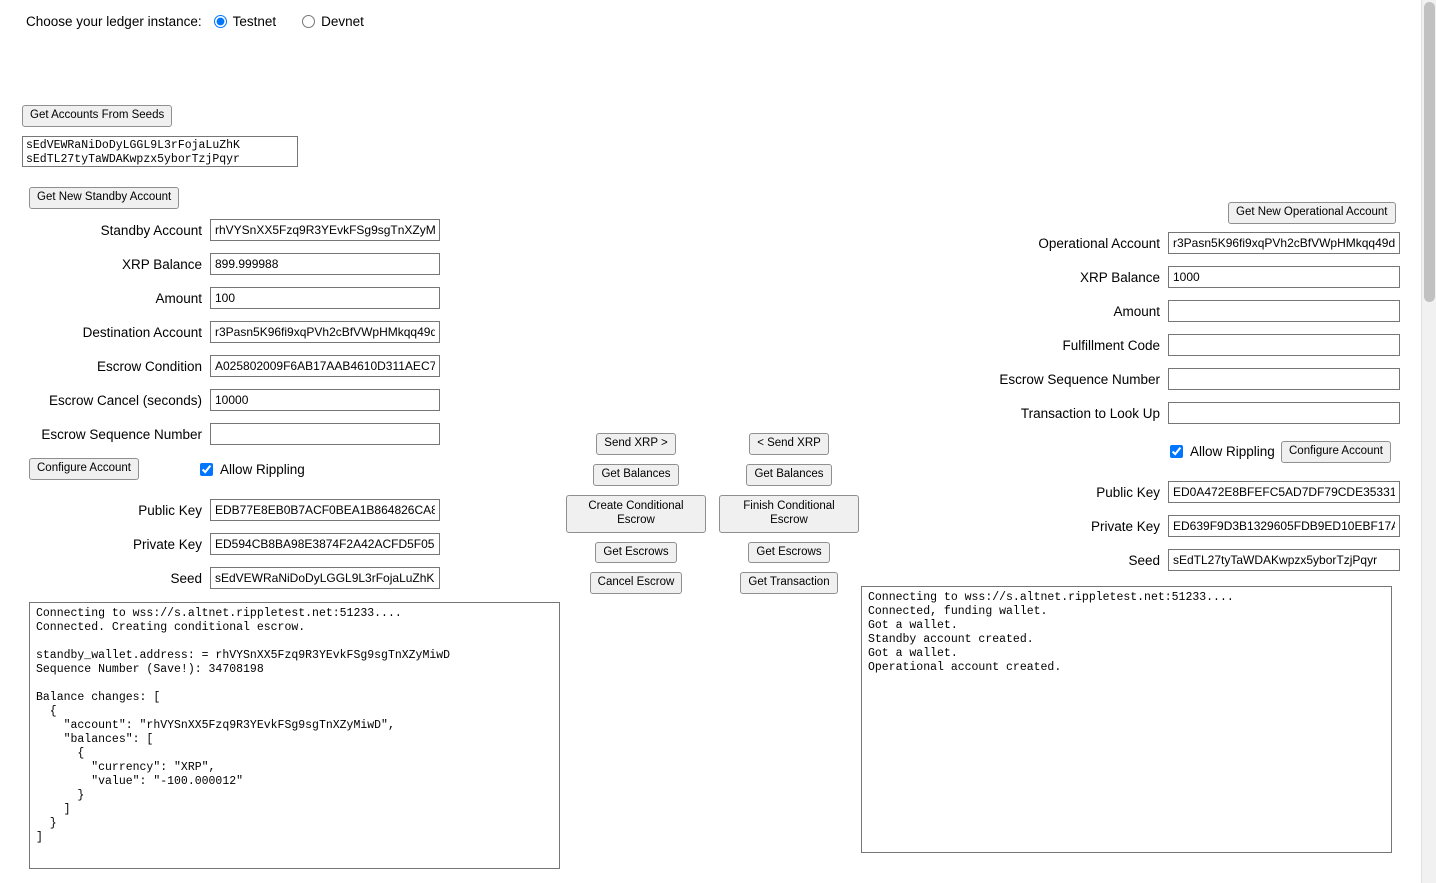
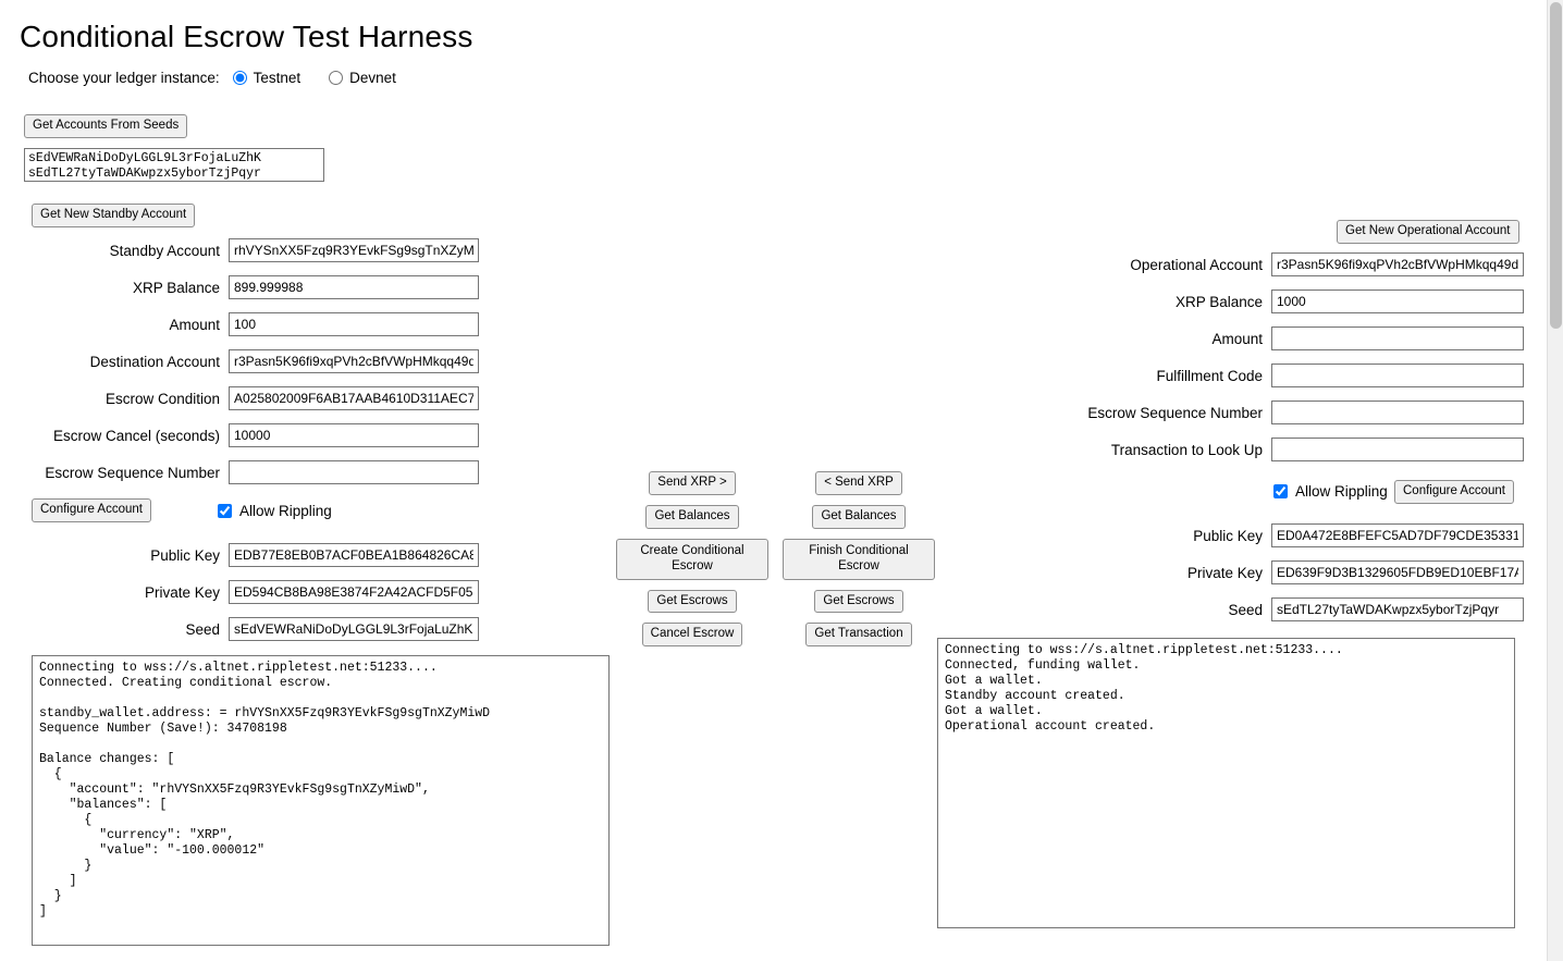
+ Conditional Escrow Test Harness
  Choose your ledger instance:
  Testnet
  Devnet
  Get Accounts From Seeds
  sEdVEWRaNiDoDyLGGL9L3rFojaLuZhK
  Get New Standby Account
  Get New Operational Account
  Standby Account
  rhVYSnXX5Fzq9R3YEvkFSg9sgTnXZyM
  XRP Balance
  899.999988
  Amount
  100
  Destination Account
  r3Pasn5K96fi9xqPVh2cBfVWpHMkqq49d
  Escrow Condition
  A025802009F6AB17AAB4610D311AEC7
  Escrow Cancel (seconds)
  10000
  Escrow Sequence Number
  Configure Account
  Allow Rippling
  Public Key
  EDB77E8EB0B7ACF0BEA1B864826CA8
  Private Key
  ED594CB8BA98E3874F2A42ACFD5F05
  Seed
  sEdVEWRaNiDoDyLGGL9L3rFojaLuZhK
  Send XRP >
  Get Balances
  Create Conditional Escrow
  Get Escrows
  Cancel Escrow
  < Send XRP
  Get Balances
  Finish Conditional Escrow
  Get Escrows
  Get Transaction
  Operational Account
  r3Pasn5K96fi9xqPVh2cBfVWpHMkqq49d
  XRP Balance
  1000
  Amount
  Fulfillment Code
  Escrow Sequence Number
  Transaction to Look Up
  Allow Rippling
  Configure Account
  Public Key
  ED0A472E8BFEFC5AD7DF79CDE35331
  Private Key
  ED639F9D3B1329605FDB9ED10EBF17
  Seed
  sEdTL27tyTaWDAKwpzx5yborTzjPqyr
  Connecting to wss://s.altnet.rippletest.net:51233....
  Connected. Creating conditional escrow.
  standby_wallet.address: = rhVYSnXX5Fzq9R3YEvkFSg9sgTnXZyMiwD
  Sequence Number (Save!): 34708198
  Balance changes: [
  {
  "account": "rhVYSnXX5Fzq9R3YEvkFSg9sgTnXZyMiwD",
  "balances": [
  {
  "currency": "XRP",
  "value": "-100.000012"
  }
  ]
  }
  ]
  Connecting to wss://s.altnet.rippletest.net:51233....
  Connected, funding wallet.
  Got a wallet.
  Standby account created.
  Got a wallet.
  Operational account created.
